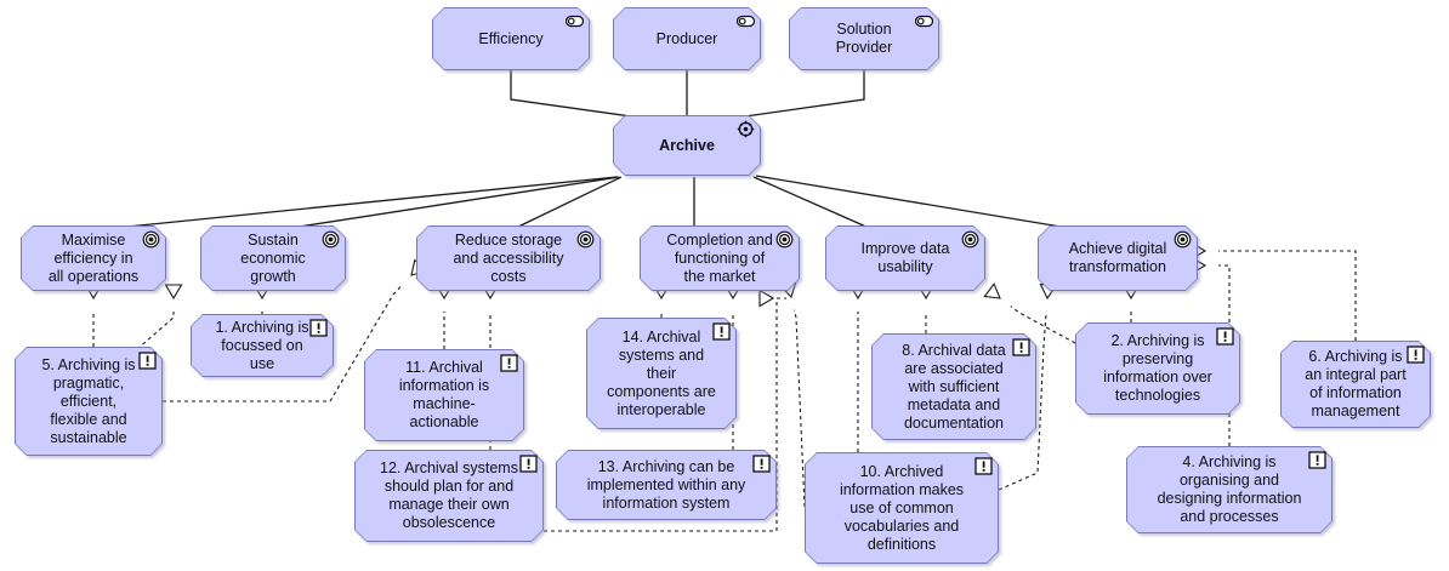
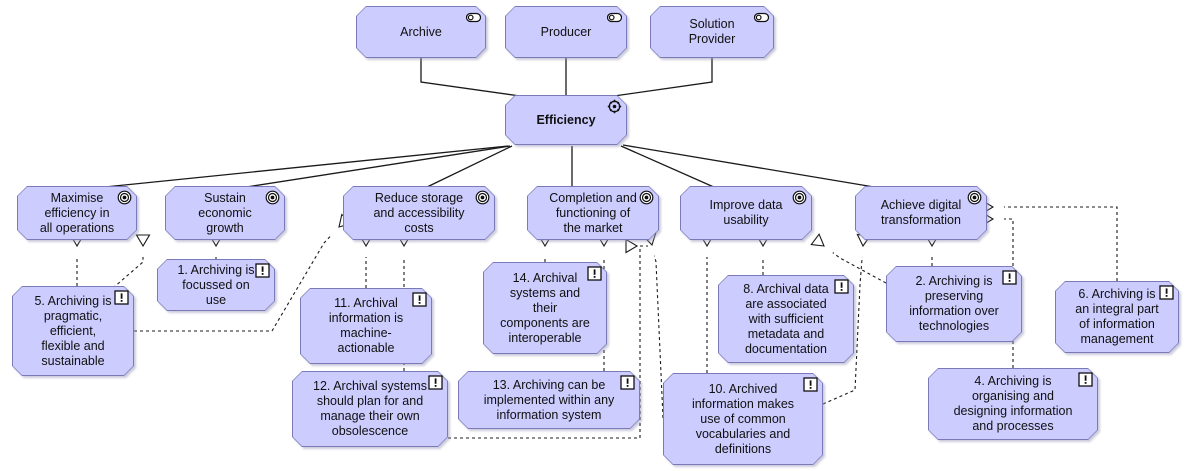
- Efficiency
+ Archive
  Producer
  Solution
  Provider
- Archive
+ Efficiency
  Maximise
  efficiency in
  all operations
  Sustain
  economic
  growth
  Reduce storage
  and accessibility
  costs
  Completion and
  functioning of
  the market
  Improve data
  usability
  Achieve digital
  transformation
  1. Archiving is
  focussed on
  use
  5. Archiving is
  pragmatic,
  efficient,
  flexible and
  sustainable
  11. Archival
  information is
  machine-
  actionable
  14. Archival
  systems and
  their
  components are
  interoperable
  8. Archival data
  are associated
  with sufficient
  metadata and
  documentation
  2. Archiving is
  preserving
  information over
  technologies
  6. Archiving is
  an integral part
  of information
  management
  12. Archival systems
  should plan for and
  manage their own
  obsolescence
  13. Archiving can be
  implemented within any
  information system
  10. Archived
  information makes
  use of common
  vocabularies and
  definitions
  4. Archiving is
  organising and
  designing information
  and processes
